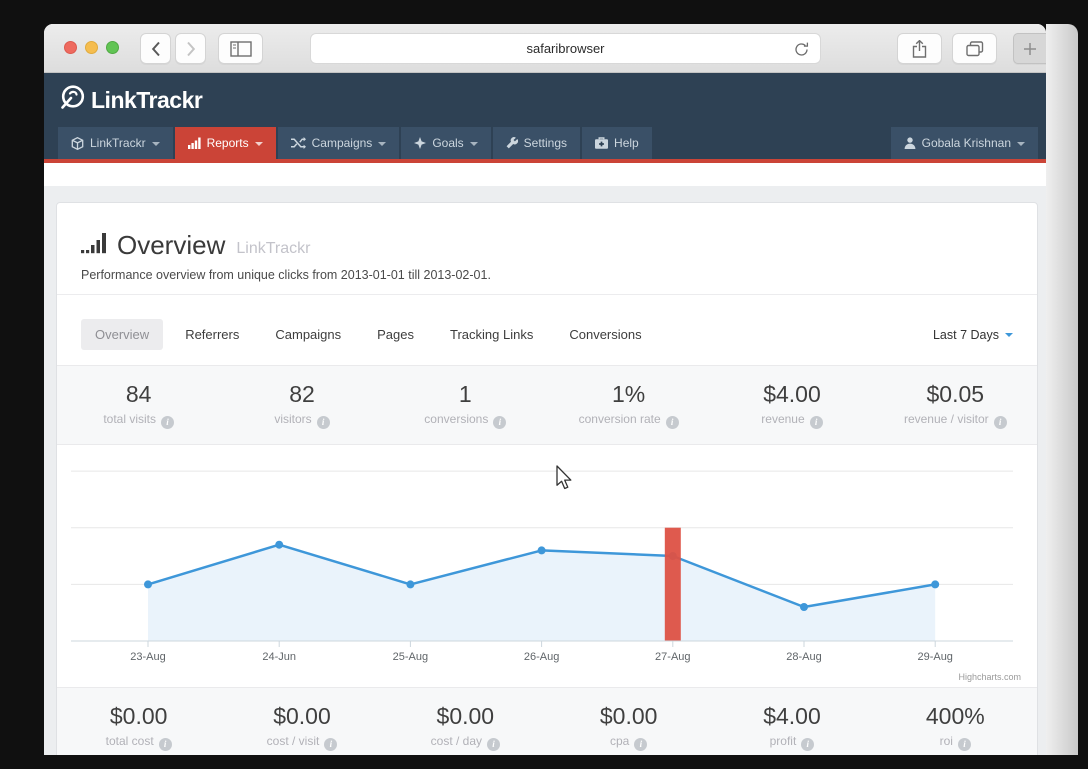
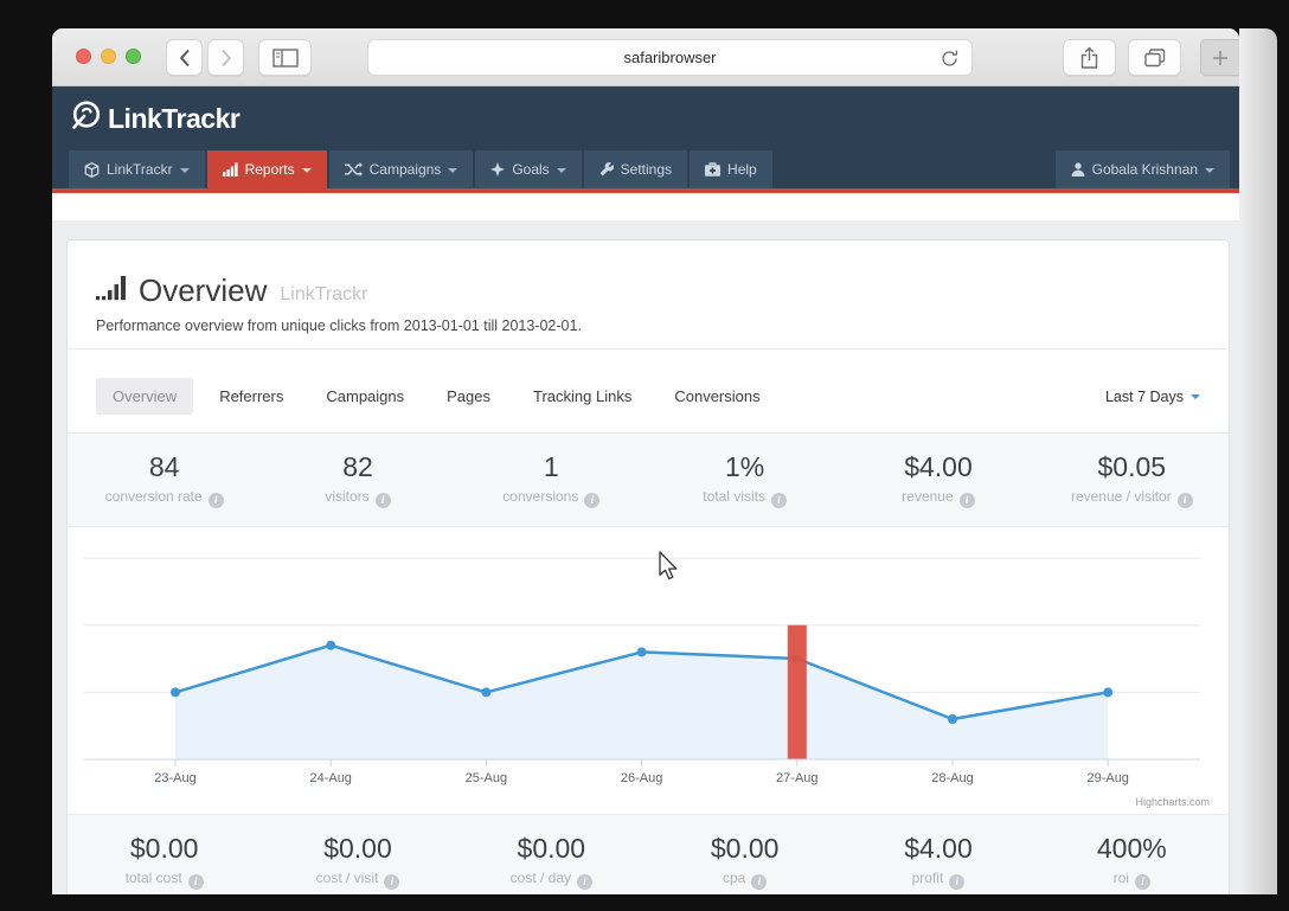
  safaribrowser
  LinkTrackr
  LinkTrackr
  Reports
  Campaigns
  Goals
  Settings
  Help
  Gobala Krishnan
  Overview
  LinkTrackr
  Performance overview from unique clicks from 2013-01-01 till 2013-02-01.
  Overview
  Referrers
  Campaigns
  Pages
  Tracking Links
  Conversions
  Last 7 Days
  84
- total visits i
+ conversion rate i
  82
  visitors i
  1
  conversions i
  1%
- conversion rate i
+ total visits i
  $4.00
  revenue i
  $0.05
  revenue / visitor i
  23-Aug
- 24-Jun
+ 24-Aug
  25-Aug
  26-Aug
  27-Aug
  28-Aug
  29-Aug
  Highcharts.com
  $0.00
  total cost i
  $0.00
  cost / visit i
  $0.00
  cost / day i
  $0.00
  cpa i
  $4.00
  profit i
  400%
  roi i
